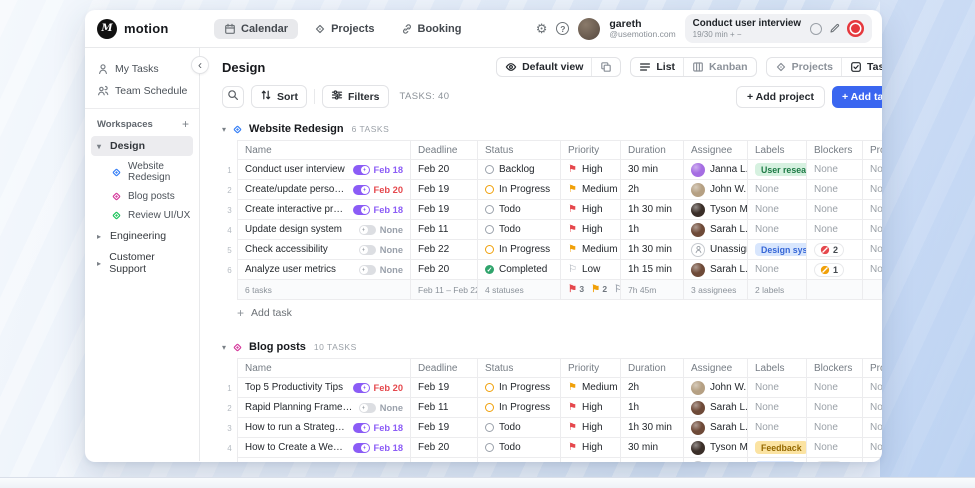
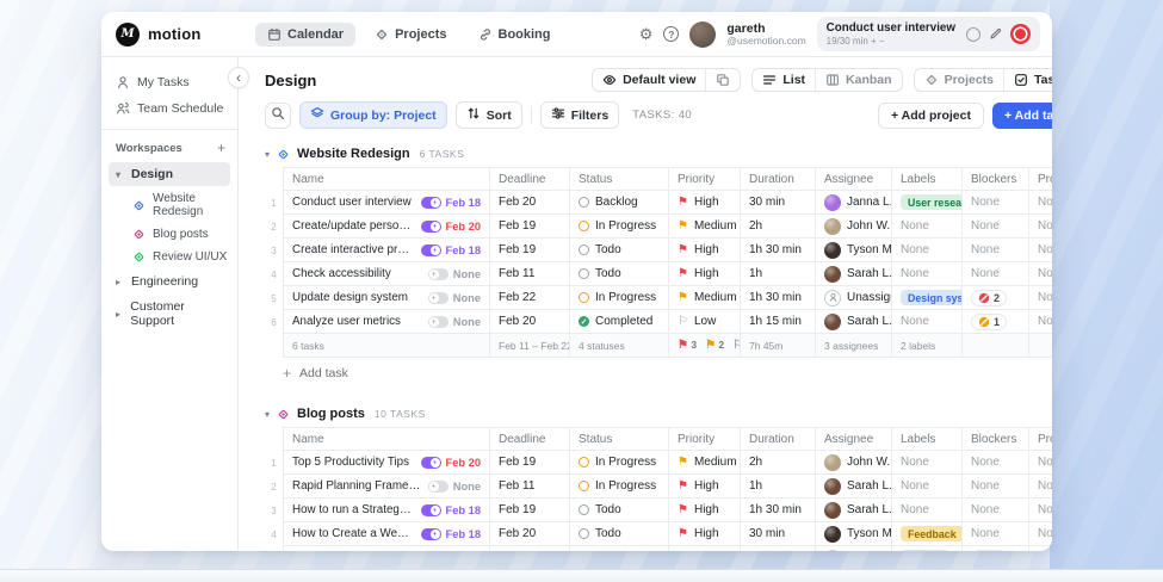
  M
  motion
  Calendar
  Projects
  Booking
  ⚙
  ?
  gareth
  @usemotion.com
  Conduct user interview
  19/30 min + −
  My Tasks
  Team Schedule
  Workspaces
  +
  ▾
  Design
  Website Redesign
  Blog posts
  Review UI/UX
  ▸
  Engineering
  ▸
  Customer Support
  ‹
  Design
  Default view
  List
  Kanban
  Projects
+ Group by: Project
  Sort
  Filters
  TASKS: 40
  + Add project
  + Add ta
  ▾
  Website Redesign
  6 TASKS
  Name
  Deadline
  Status
  Priority
  Duration
  Assignee
  Labels
  Blockers
  1
  Conduct user interview
  Feb 18
  Feb 20
  Backlog
  ⚑
  High
  30 min
  Janna L.
  User resea
  None
  No
  2
  Create/update persona
  Feb 20
  Feb 19
  In Progress
  ⚑
  Medium
  2h
  John W.
  None
  None
  No
  3
  Create interactive proto
  Feb 18
  Feb 19
  Todo
  ⚑
  High
  1h 30 min
  Tyson M
  None
  None
  No
  4
- Update design system
+ Check accessibility
  None
  Feb 11
  Todo
  ⚑
  High
  1h
  Sarah L.
  None
  None
  No
  5
- Check accessibility
+ Update design system
  None
  Feb 22
  In Progress
  ⚑
  Medium
  1h 30 min
  Unassig
  Design sys
  2
  No
  6
  Analyze user metrics
  None
  Feb 20
  Completed
  ⚐
  Low
  1h 15 min
  Sarah L.
  None
  1
  No
  6 tasks
  Feb 11 – Feb 2
  4 statuses
  ⚑ 3
  ⚑ 2
  7h 45m
  3 assignees
  2 labels
  +
  Add task
  ▾
  Blog posts
  10 TASKS
  Name
  Deadline
  Status
  Priority
  Duration
  Assignee
  Labels
  Blockers
  1
  Top 5 Productivity Tips
  Feb 20
  Feb 19
  In Progress
  ⚑
  Medium
  2h
  John W.
  None
  None
  No
  2
  Rapid Planning Framewo
  None
  Feb 11
  In Progress
  ⚑
  High
  1h
  Sarah L.
  None
  None
  No
  3
  How to run a Strategy M
  Feb 18
  Feb 19
  Todo
  ⚑
  High
  1h 30 min
  Sarah L.
  None
  None
  No
  4
  How to Create a Weekl
  Feb 18
  Feb 20
  Todo
  ⚑
  High
  30 min
  Tyson M
  Feedback
  None
  No
